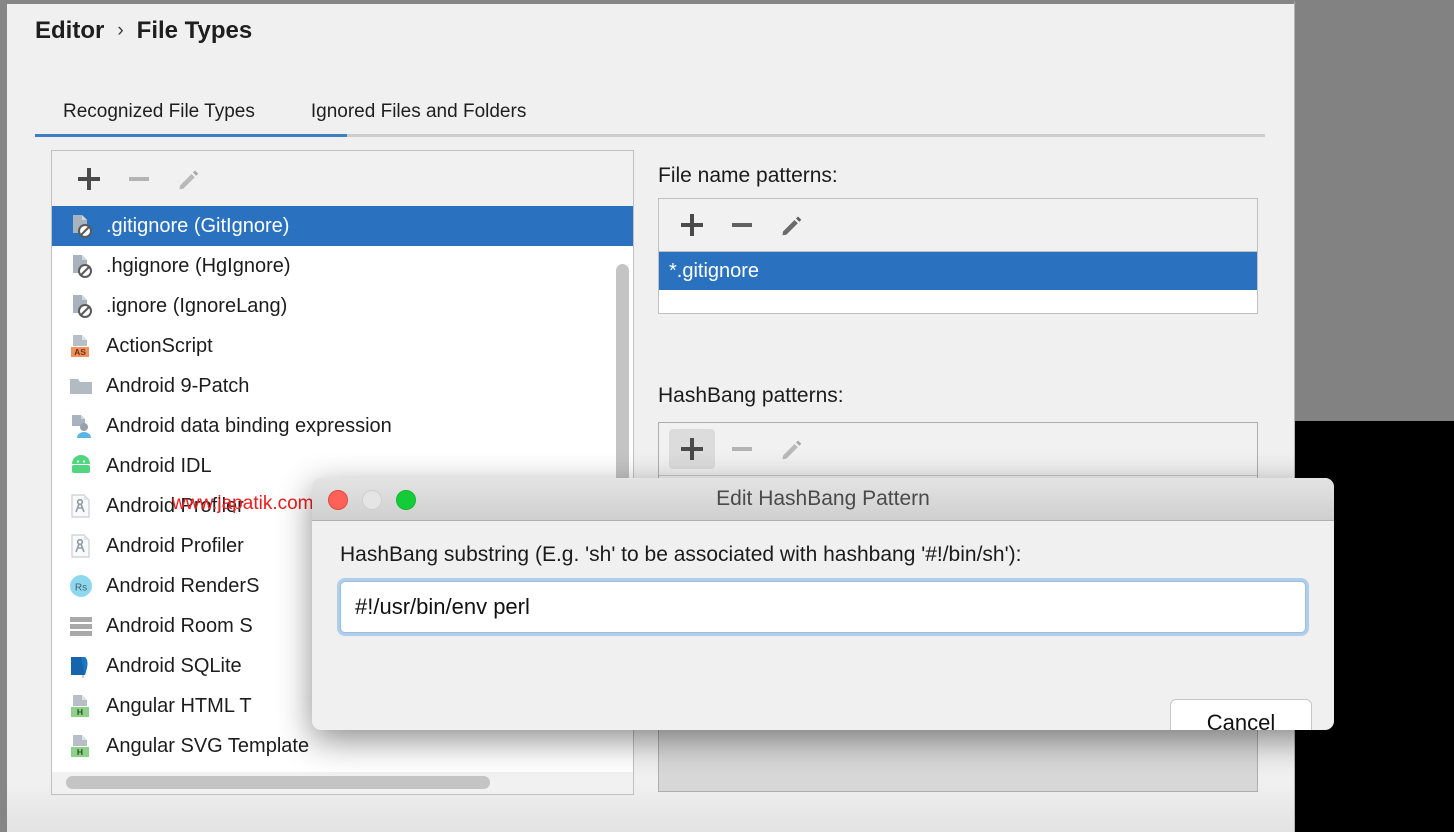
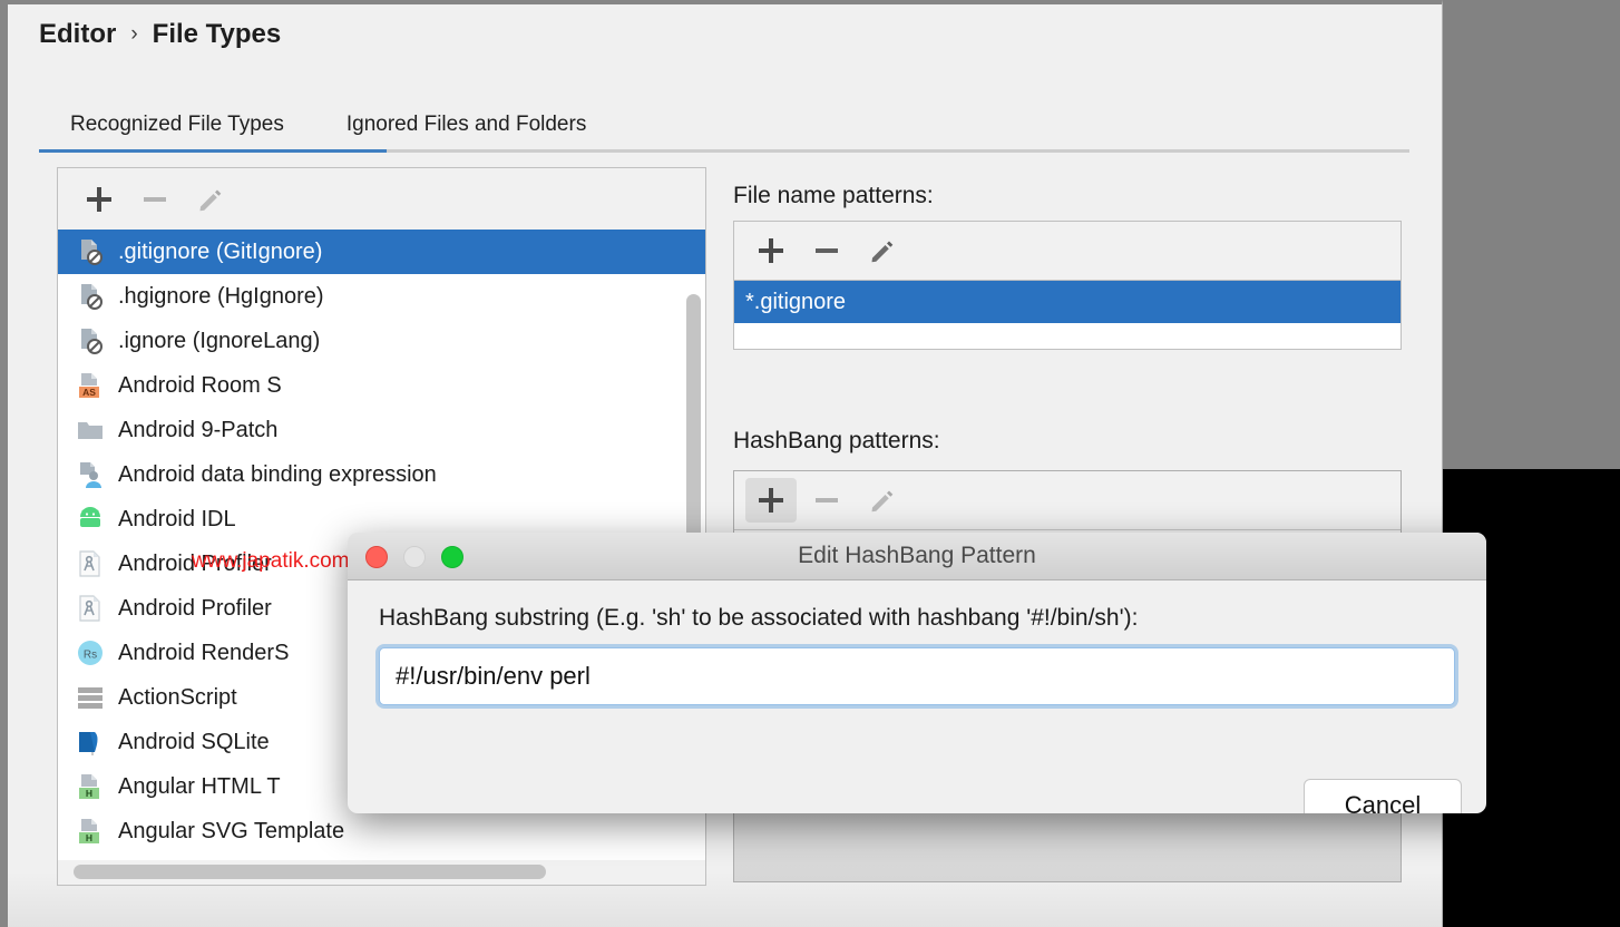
  Editor
  ›
  File Types
  Recognized File Types
  Ignored Files and Folders
  .gitignore (GitIgnore)
  .hgignore (HgIgnore)
  .ignore (IgnoreLang)
  AS
- ActionScript
+ Android Room S
  Android 9-Patch
  Android data binding expression
  Android IDL
  Android Profiler
  Android Profiler
  Rs
  Android RenderS
- Android Room S
+ ActionScript
  Android SQLite
  H
  Angular HTML T
  H
  Angular SVG Template
  File name patterns:
  *.gitignore
  HashBang patterns:
  www.japatik.com
  Edit HashBang Pattern
  HashBang substring (E.g. 'sh' to be associated with hashbang '#!/bin/sh'):
  #!/usr/bin/env perl
  Cancel
